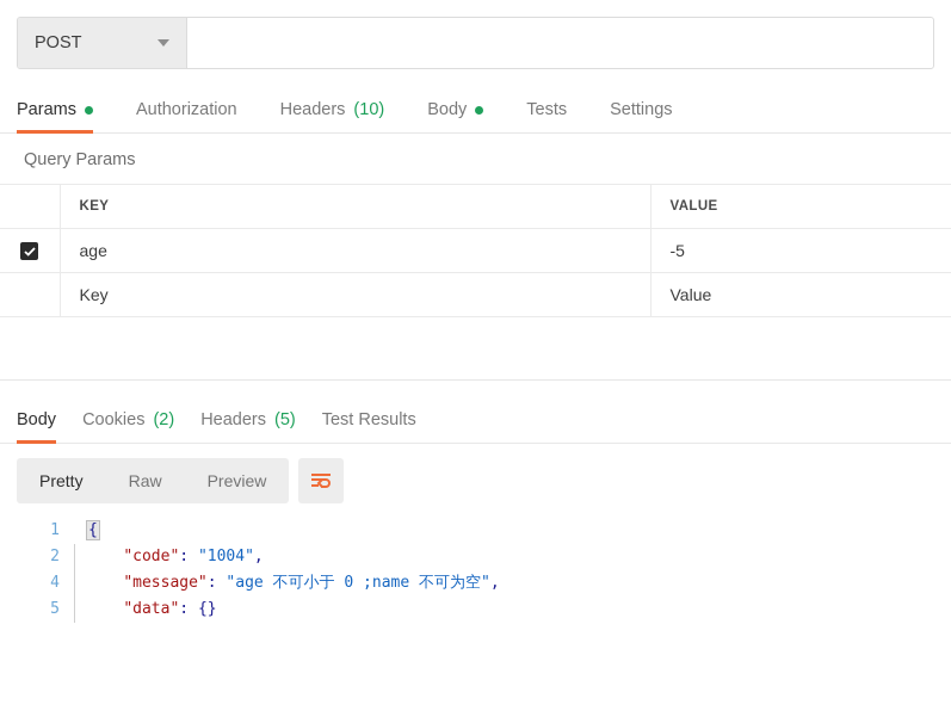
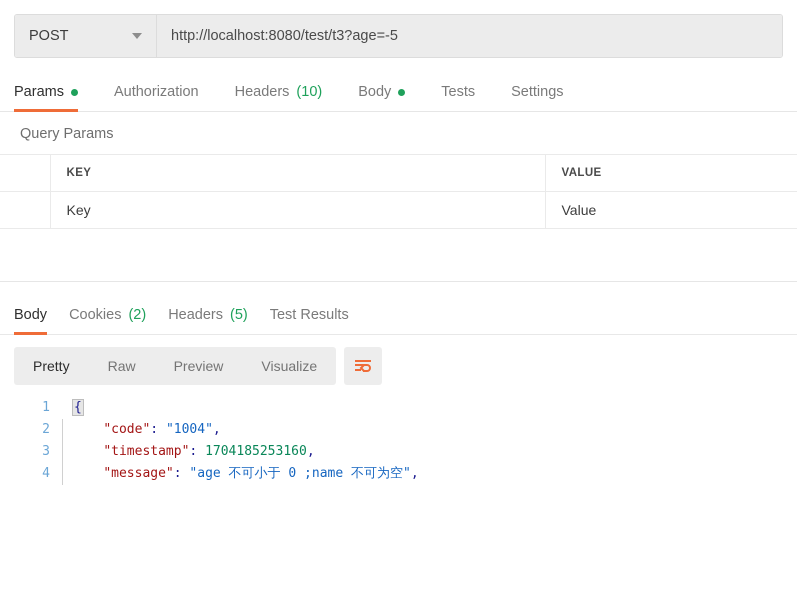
  POST
+ http://localhost:8080/test/t3?age=-5
  Params
  Authorization
  Headers
  (10)
  Body
  Tests
  Settings
  Query Params
  	KEY	VALUE
- 	age	-5
  	Key	Value
  Body
  Cookies
  (2)
  Headers
  (5)
  Test Results
  Pretty
  Raw
  Preview
+ Visualize
  1
  {
  2
  "code": "1004",
+ 3
+ "timestamp": 1704185253160,
  4
  "message": "age 不可小于 0 ;name 不可为空",
- 5
- "data": {}
